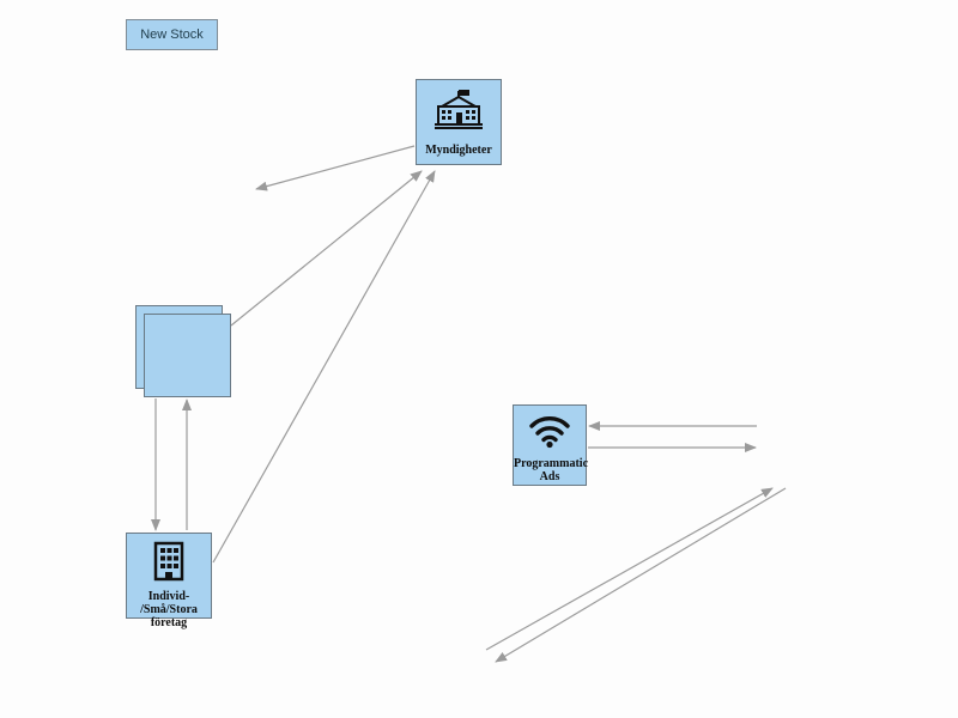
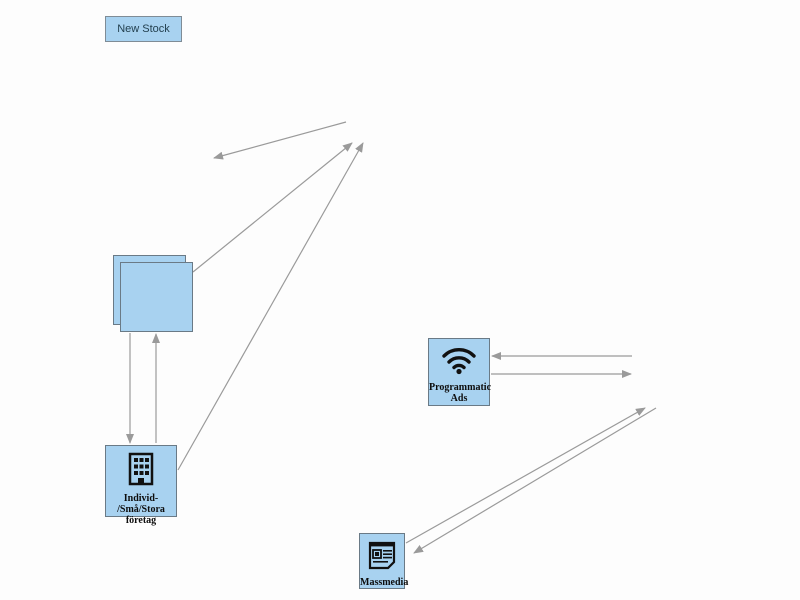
  New Stock
- Myndigheter
  Individ-
  /Små/Stora
  företag
  Programmatic
  Ads
+ Massmedia
